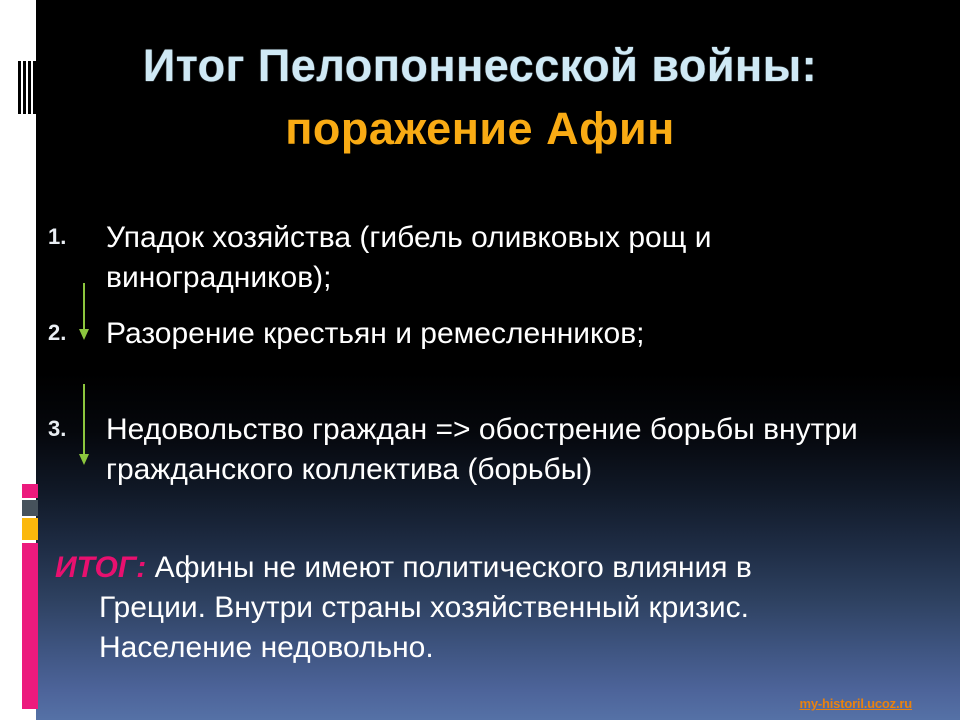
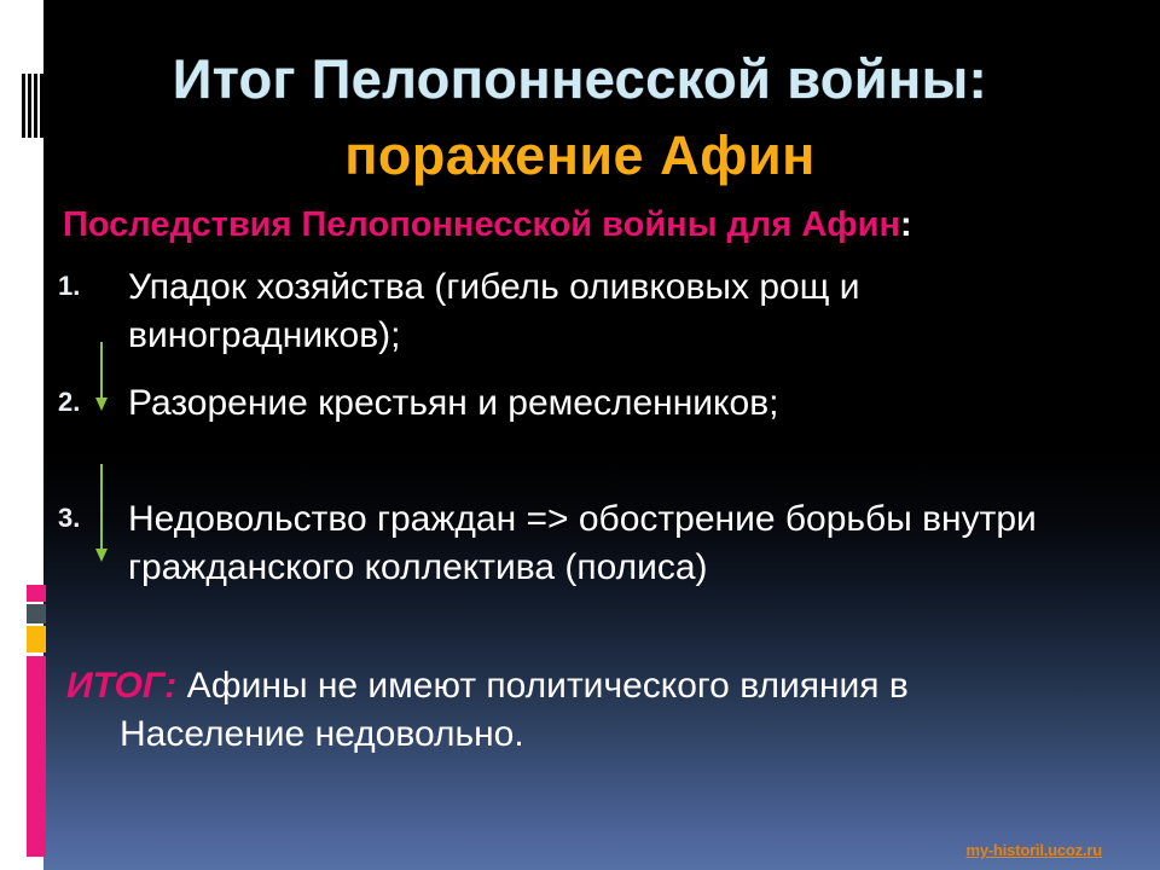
  Итог Пелопоннесской войны:
  поражение Афин
+ Последствия Пелопоннесской войны для Афин:
  1.
  Упадок хозяйства (гибель оливковых рощ и виноградников);
  2.
  Разорение крестьян и ремесленников;
  3.
- Недовольство граждан => обострение борьбы внутри гражданского коллектива (борьбы)
+ Недовольство граждан => обострение борьбы внутри гражданского коллектива (полиса)
  ИТОГ: Афины не имеют политического влияния в
- Греции. Внутри страны хозяйственный кризис.
  Население недовольно.
  my-historil.ucoz.ru
